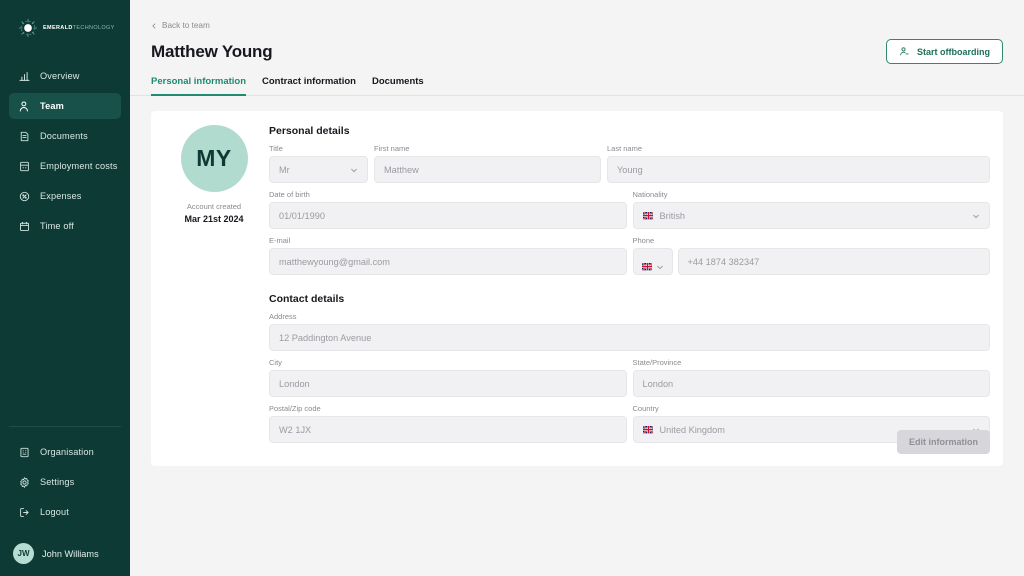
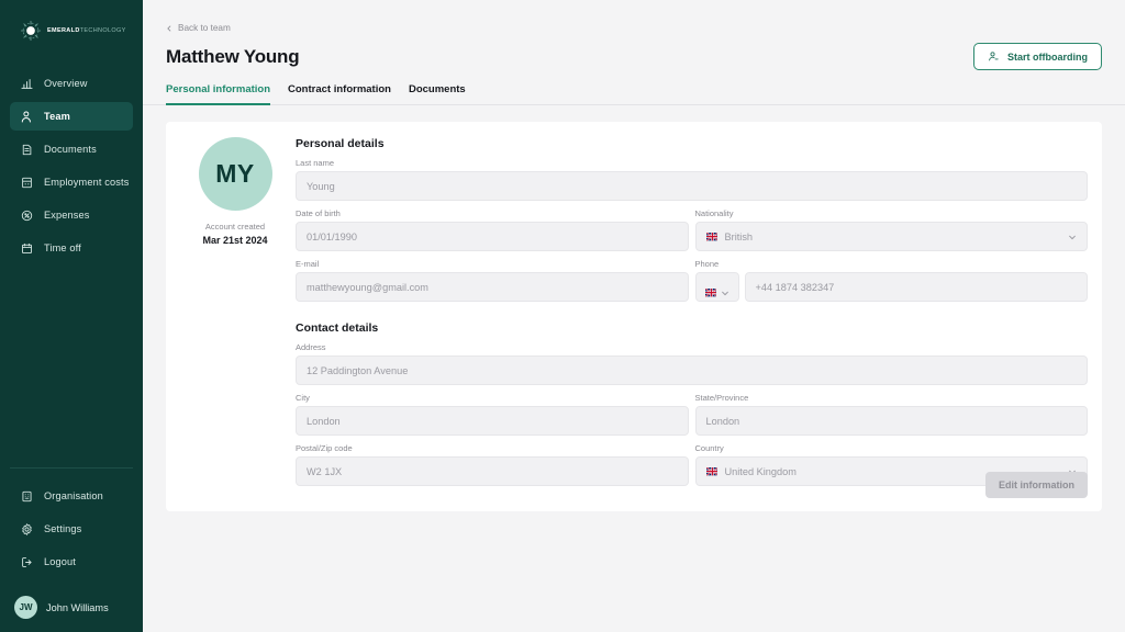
  Overview
  Team
  Documents
  Employment costs
  Expenses
  Time off
  Organisation
  Settings
  Logout
  JW
  John Williams
  Back to team
  Matthew Young
  Start offboarding
  Personal information
  Contract information
  Documents
  MY
  Account created
  Mar 21st 2024
  Personal details
- Title
- Mr
- First name
- Matthew
  Last name
  Young
  Date of birth
  01/01/1990
  Nationality
  British
  E-mail
  matthewyoung@gmail.com
  Phone
  +44 1874 382347
  Contact details
  Address
  12 Paddington Avenue
  City
  London
  State/Province
  London
  Postal/Zip code
  W2 1JX
  Country
  United Kingdom
  Edit information
